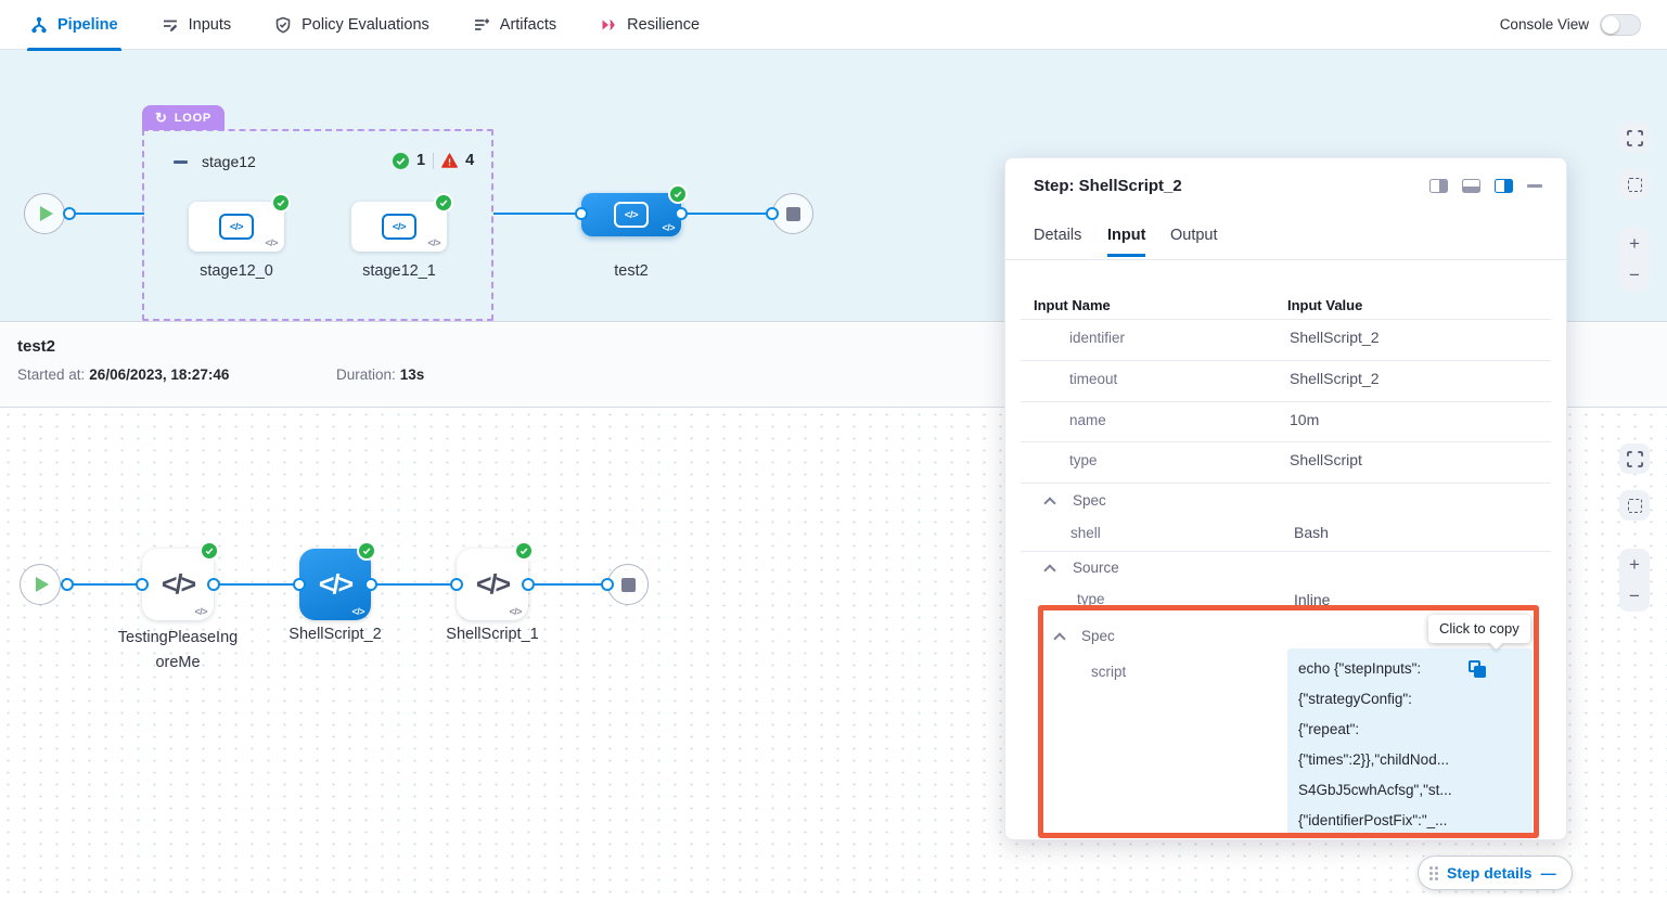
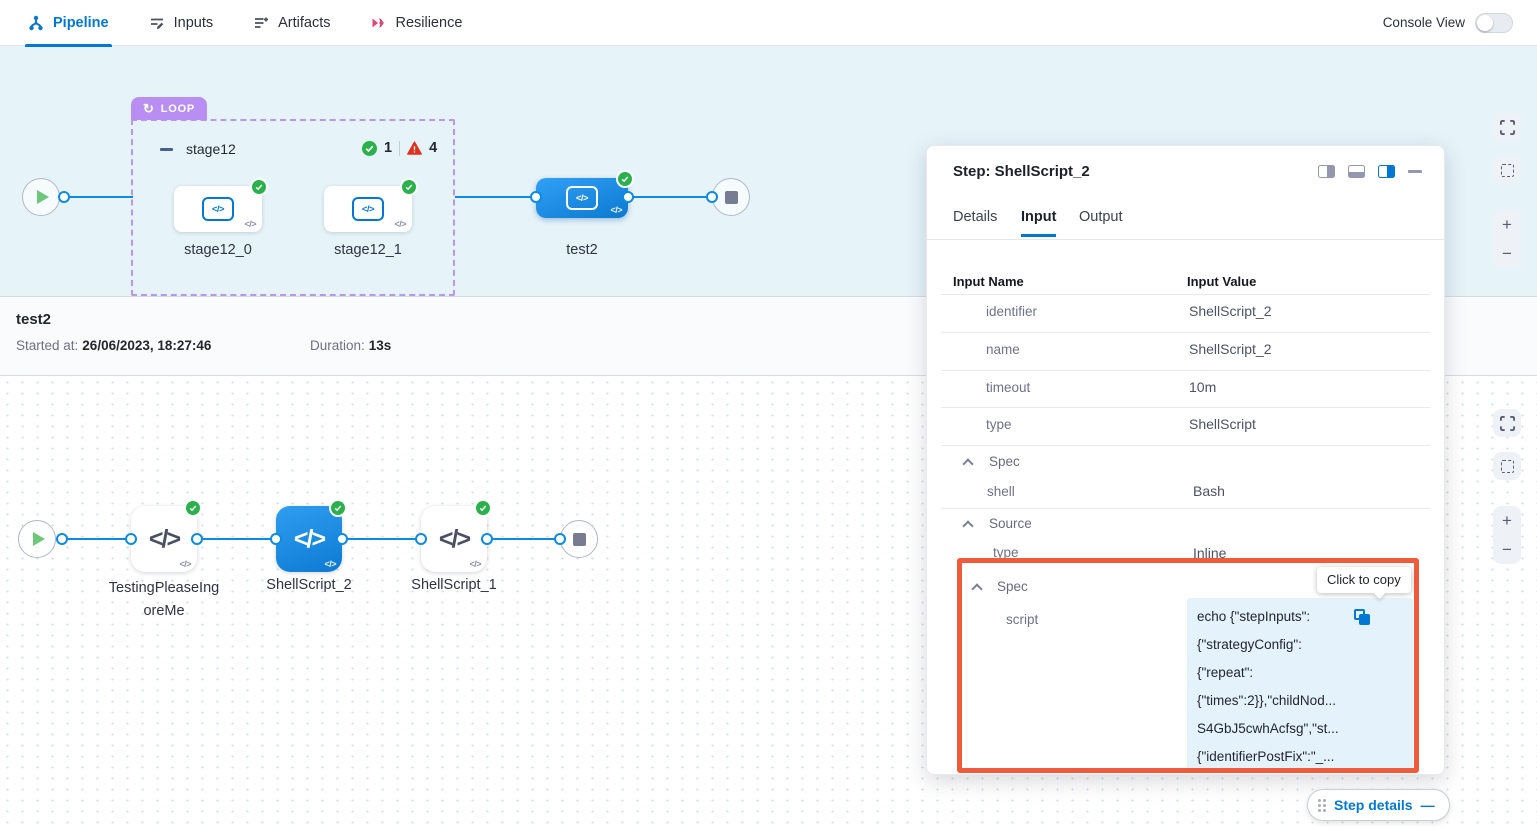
  Pipeline
  Inputs
- Policy Evaluations
  Artifacts
  Resilience
  Console View
  ↻
  LOOP
  stage12
  1
  4
  </>
  </>
  stage12_0
  </>
  </>
  stage12_1
  </>
  </>
  test2
  +
  −
  test2
  Started at: 26/06/2023, 18:27:46
  Duration: 13s
  </>
  </>
  TestingPleaseIngoreMe
  </>
  </>
  ShellScript_2
  </>
  </>
  ShellScript_1
  +
  −
  Step details
  —
  Step: ShellScript_2
  Details
  Input
  Output
  Input Name
  Input Value
  identifier
  ShellScript_2
- timeout
+ name
  ShellScript_2
- name
+ timeout
  10m
  type
  ShellScript
  Spec
  shell
  Bash
  Source
  type
  Inline
  Spec
  script
  echo {"stepInputs":
  {"strategyConfig":
  {"repeat":
  {"times":2}},"childNod...
  S4GbJ5cwhAcfsg","st...
  {"identifierPostFix":"_...
  Click to copy
